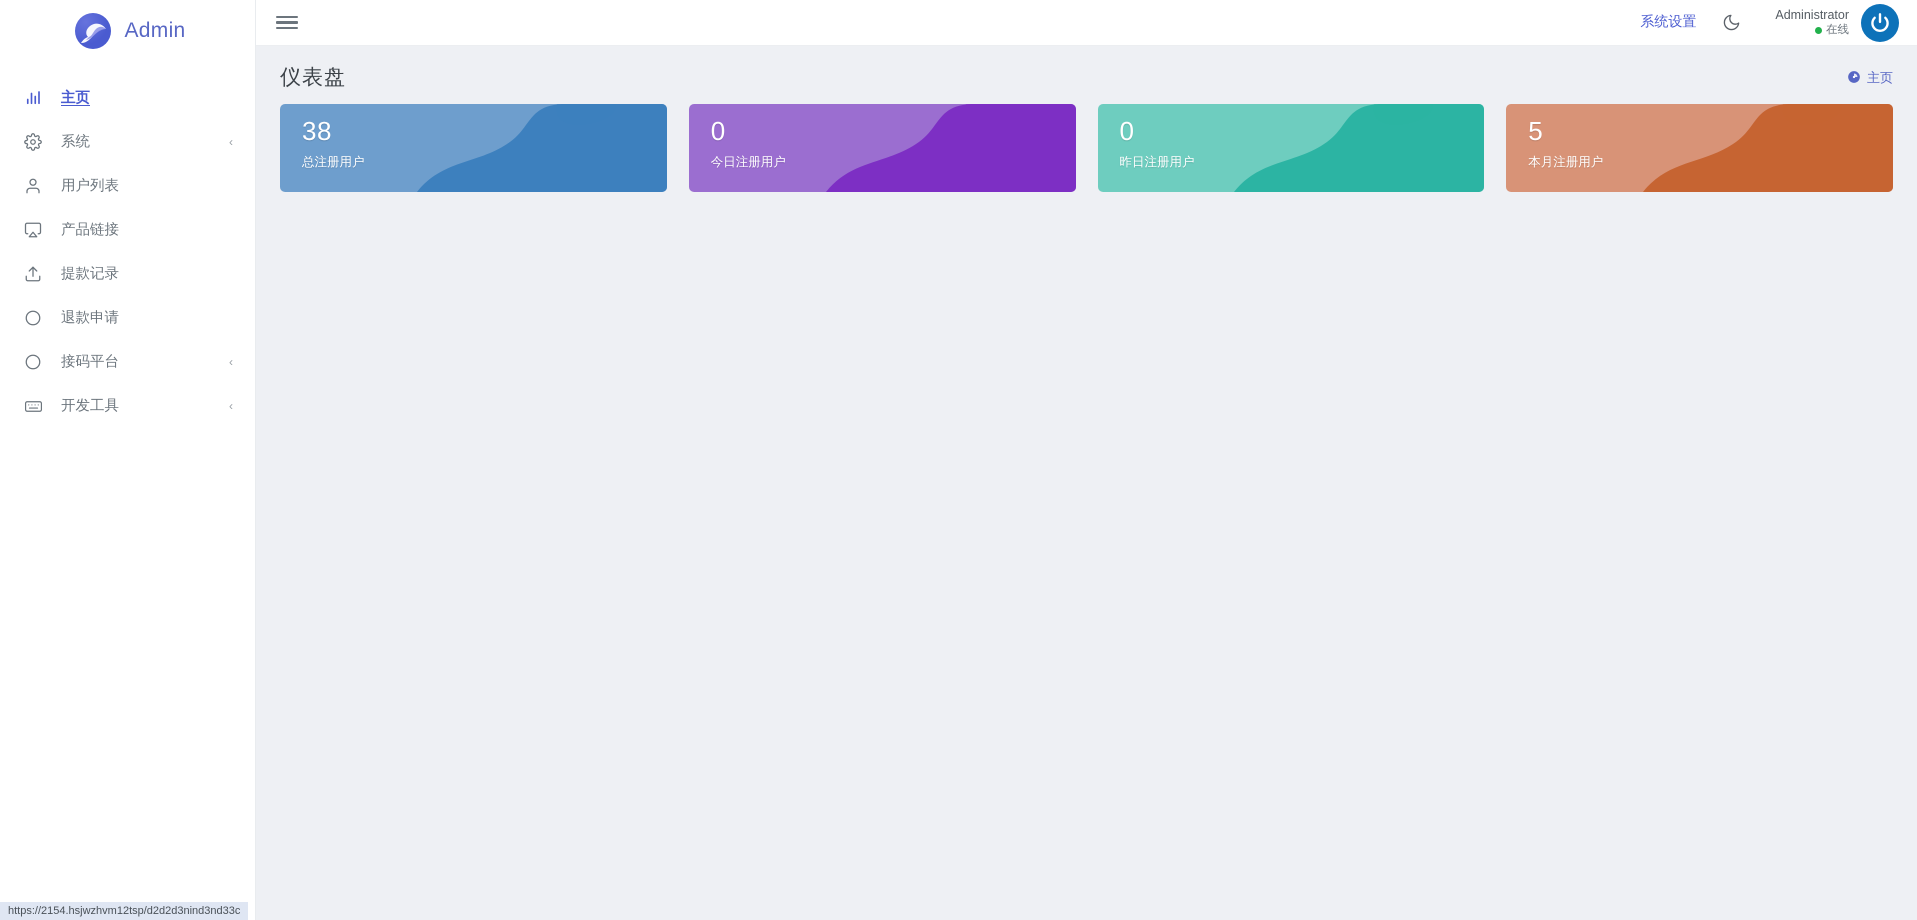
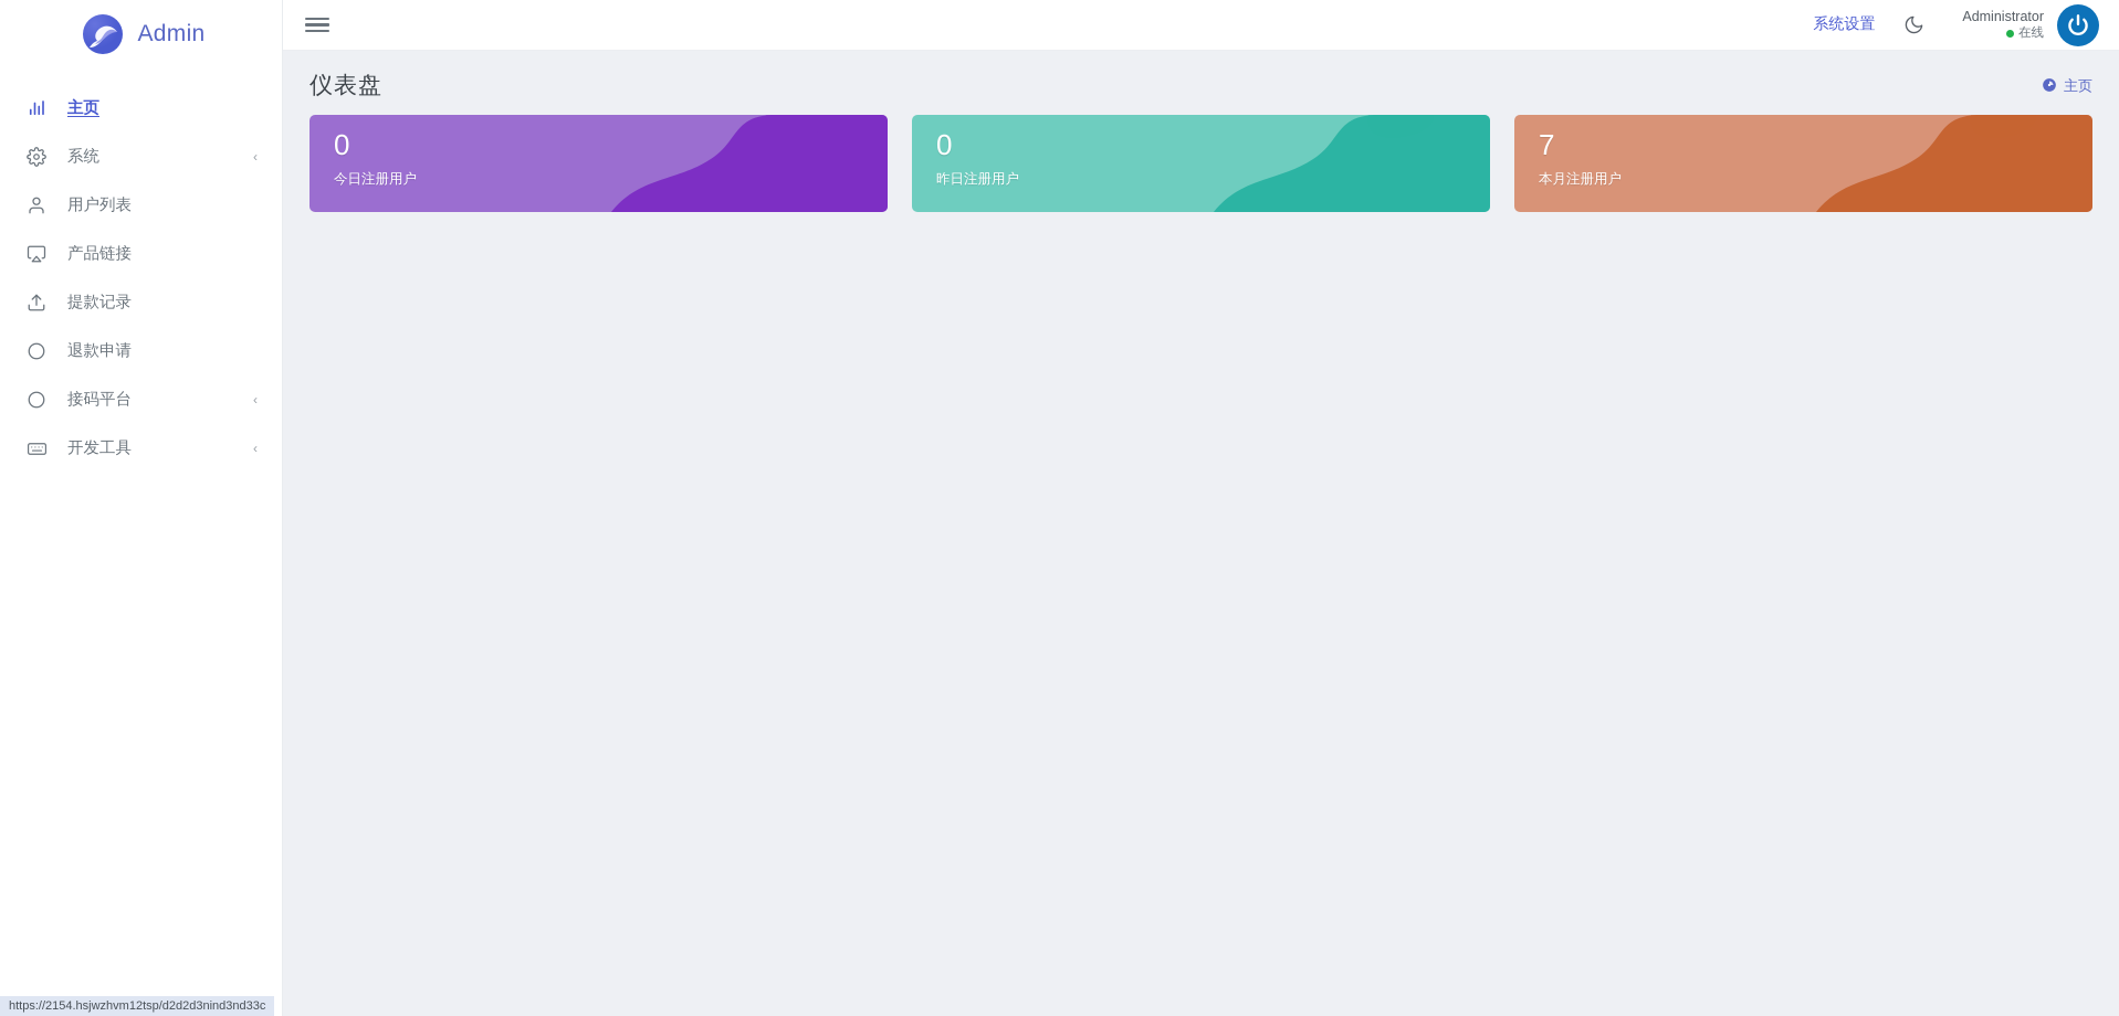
  Admin
  主页
  系统
  ‹
  用户列表
  产品链接
  提款记录
  退款申请
  接码平台
  ‹
  开发工具
  ‹
  系统设置
  Administrator
  在线
  仪表盘
  主页
- 38
- 总注册用户
  0
  今日注册用户
  0
  昨日注册用户
- 5
+ 7
  本月注册用户
  https://2154.hsjwzhvm12tsp/d2d2d3nind3nd33c
